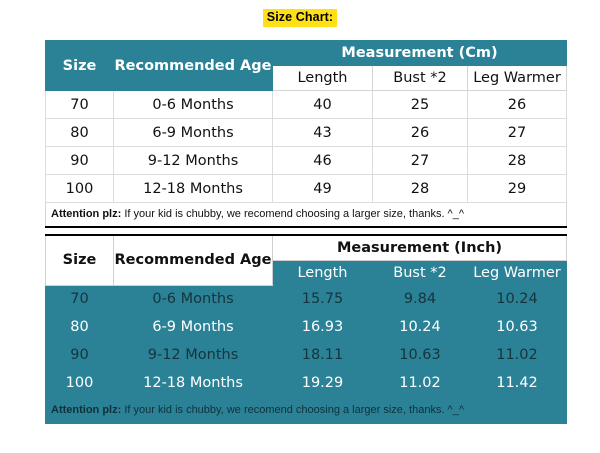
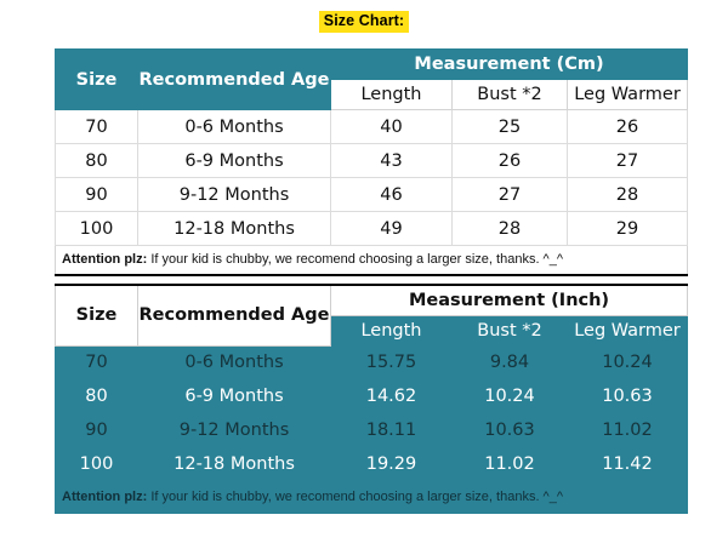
  Size Chart:
  Size	Recommended Age	Measurement (Cm)
  Length	Bust *2	Leg Warmer
  70	0-6 Months	40	25	26
  80	6-9 Months	43	26	27
  90	9-12 Months	46	27	28
  100	12-18 Months	49	28	29
  Attention plz: If your kid is chubby, we recomend choosing a larger size, thanks. ^_^
  Size	Recommended Age	Measurement (Inch)
  Length	Bust *2	Leg Warmer
  70	0-6 Months	15.75	9.84	10.24
- 80	6-9 Months	16.93	10.24	10.63
+ 80	6-9 Months	14.62	10.24	10.63
  90	9-12 Months	18.11	10.63	11.02
  100	12-18 Months	19.29	11.02	11.42
  Attention plz: If your kid is chubby, we recomend choosing a larger size, thanks. ^_^
